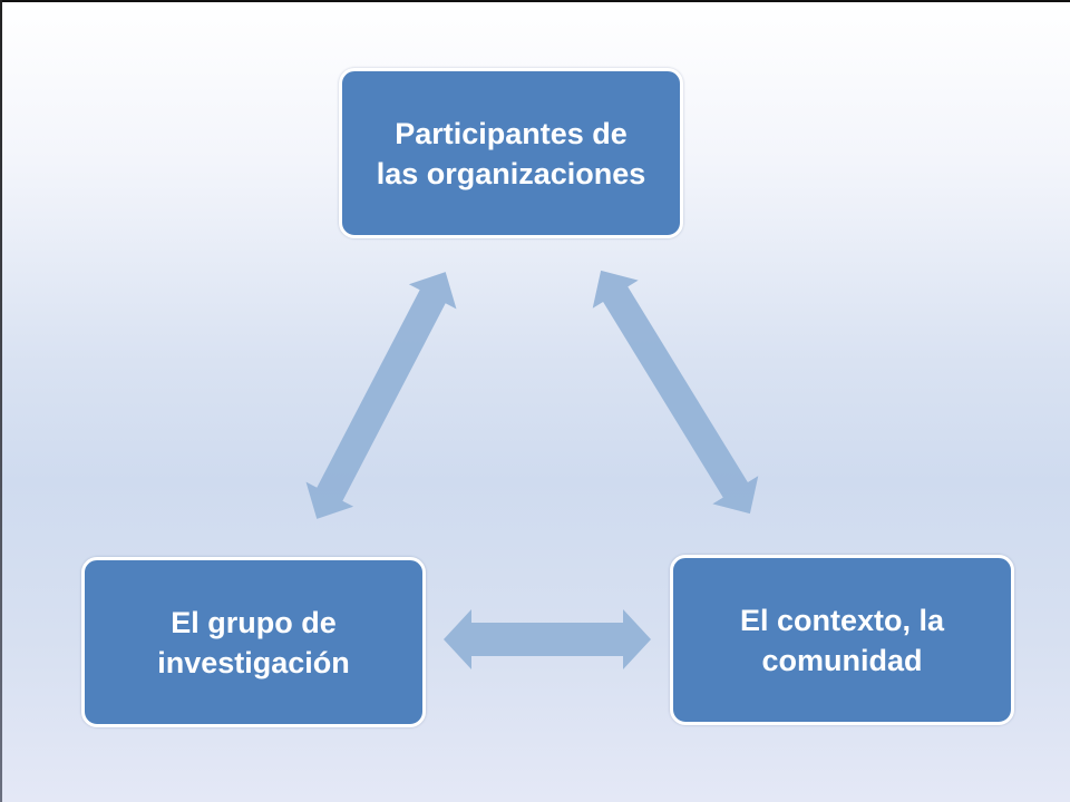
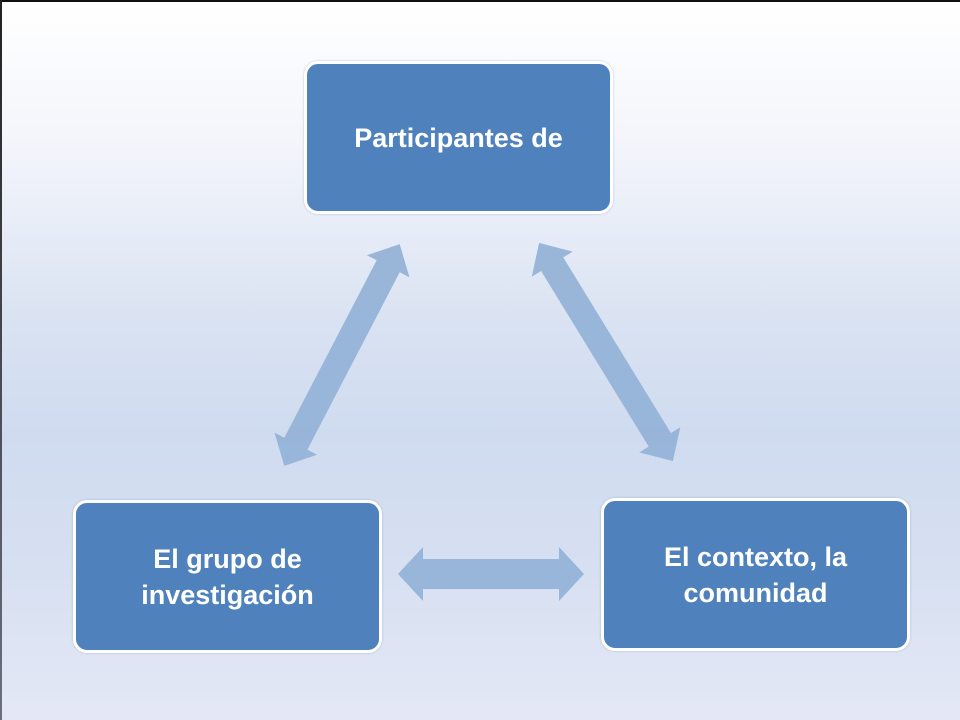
  Participantes de
- las organizaciones
  El grupo de
  investigación
  El contexto, la
  comunidad
